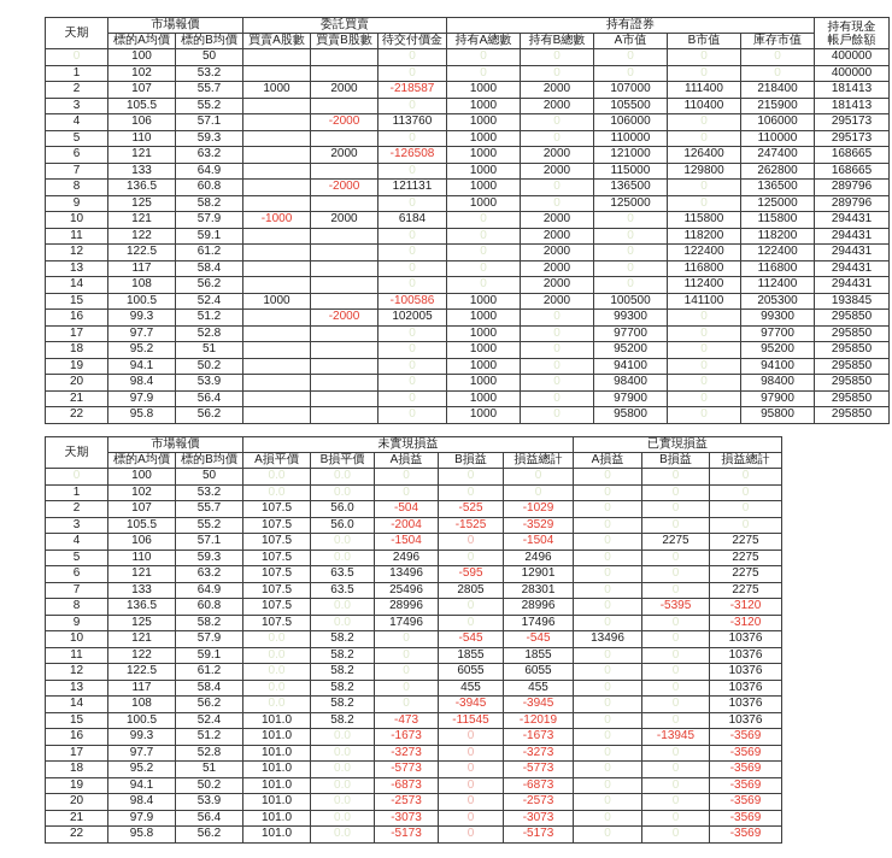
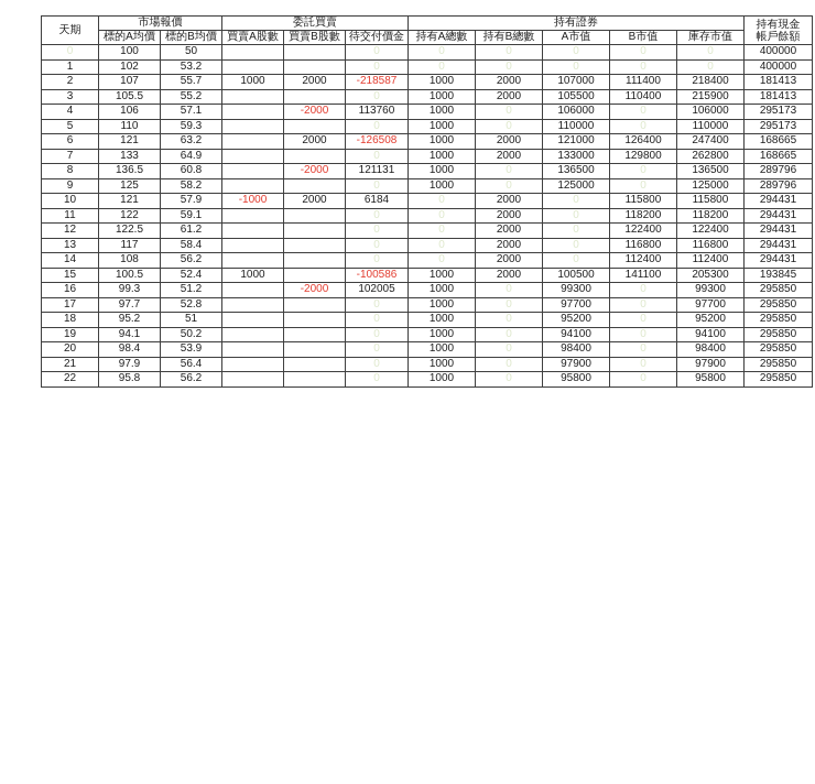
  天期	市場報價	委託買賣	持有證券	持有現金 帳戶餘額
  標的A均價	標的B均價	買賣A股數	買賣B股數	待交付價金	持有A總數	持有B總數	A市值	B市值	庫存市值
  0	100	50			0	0	0	0	0	0	400000
  1	102	53.2			0	0	0	0	0	0	400000
  2	107	55.7	1000	2000	-218587	1000	2000	107000	111400	218400	181413
  3	105.5	55.2			0	1000	2000	105500	110400	215900	181413
  4	106	57.1		-2000	113760	1000	0	106000	0	106000	295173
  5	110	59.3			0	1000	0	110000	0	110000	295173
  6	121	63.2		2000	-126508	1000	2000	121000	126400	247400	168665
- 7	133	64.9			0	1000	2000	115000	129800	262800	168665
+ 7	133	64.9			0	1000	2000	133000	129800	262800	168665
  8	136.5	60.8		-2000	121131	1000	0	136500	0	136500	289796
  9	125	58.2			0	1000	0	125000	0	125000	289796
  10	121	57.9	-1000	2000	6184	0	2000	0	115800	115800	294431
  11	122	59.1			0	0	2000	0	118200	118200	294431
  12	122.5	61.2			0	0	2000	0	122400	122400	294431
  13	117	58.4			0	0	2000	0	116800	116800	294431
  14	108	56.2			0	0	2000	0	112400	112400	294431
  15	100.5	52.4	1000		-100586	1000	2000	100500	141100	205300	193845
  16	99.3	51.2		-2000	102005	1000	0	99300	0	99300	295850
  17	97.7	52.8			0	1000	0	97700	0	97700	295850
  18	95.2	51			0	1000	0	95200	0	95200	295850
  19	94.1	50.2			0	1000	0	94100	0	94100	295850
  20	98.4	53.9			0	1000	0	98400	0	98400	295850
  21	97.9	56.4			0	1000	0	97900	0	97900	295850
  22	95.8	56.2			0	1000	0	95800	0	95800	295850
- 天期	市場報價	未實現損益	已實現損益
- 標的A均價	標的B均價	A損平價	B損平價	A損益	B損益	損益總計	A損益	B損益	損益總計
- 0	100	50	0.0	0.0	0	0	0	0	0	0
- 1	102	53.2	0.0	0.0	0	0	0	0	0	0
- 2	107	55.7	107.5	56.0	-504	-525	-1029	0	0	0
- 3	105.5	55.2	107.5	56.0	-2004	-1525	-3529	0	0	0
- 4	106	57.1	107.5	0.0	-1504	0	-1504	0	2275	2275
- 5	110	59.3	107.5	0.0	2496	0	2496	0	0	2275
- 6	121	63.2	107.5	63.5	13496	-595	12901	0	0	2275
- 7	133	64.9	107.5	63.5	25496	2805	28301	0	0	2275
- 8	136.5	60.8	107.5	0.0	28996	0	28996	0	-5395	-3120
- 9	125	58.2	107.5	0.0	17496	0	17496	0	0	-3120
- 10	121	57.9	0.0	58.2	0	-545	-545	13496	0	10376
- 11	122	59.1	0.0	58.2	0	1855	1855	0	0	10376
- 12	122.5	61.2	0.0	58.2	0	6055	6055	0	0	10376
- 13	117	58.4	0.0	58.2	0	455	455	0	0	10376
- 14	108	56.2	0.0	58.2	0	-3945	-3945	0	0	10376
- 15	100.5	52.4	101.0	58.2	-473	-11545	-12019	0	0	10376
- 16	99.3	51.2	101.0	0.0	-1673	0	-1673	0	-13945	-3569
- 17	97.7	52.8	101.0	0.0	-3273	0	-3273	0	0	-3569
- 18	95.2	51	101.0	0.0	-5773	0	-5773	0	0	-3569
- 19	94.1	50.2	101.0	0.0	-6873	0	-6873	0	0	-3569
- 20	98.4	53.9	101.0	0.0	-2573	0	-2573	0	0	-3569
- 21	97.9	56.4	101.0	0.0	-3073	0	-3073	0	0	-3569
- 22	95.8	56.2	101.0	0.0	-5173	0	-5173	0	0	-3569
